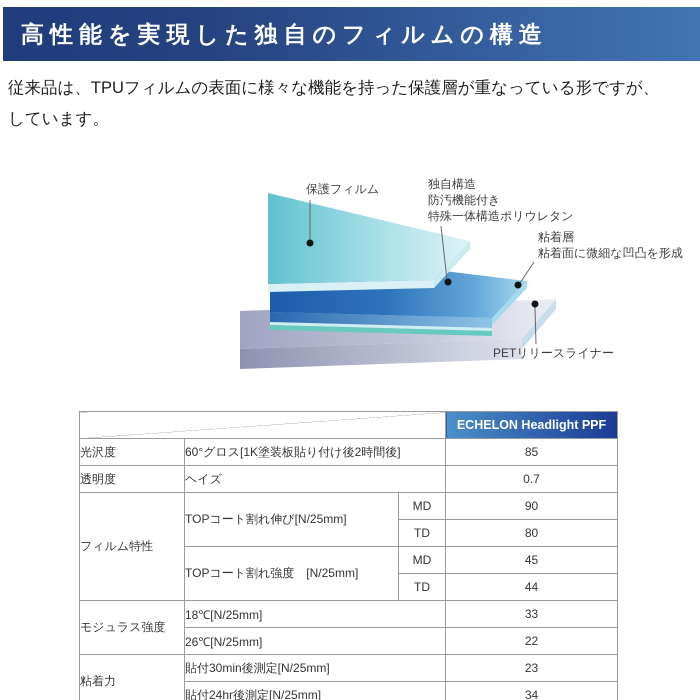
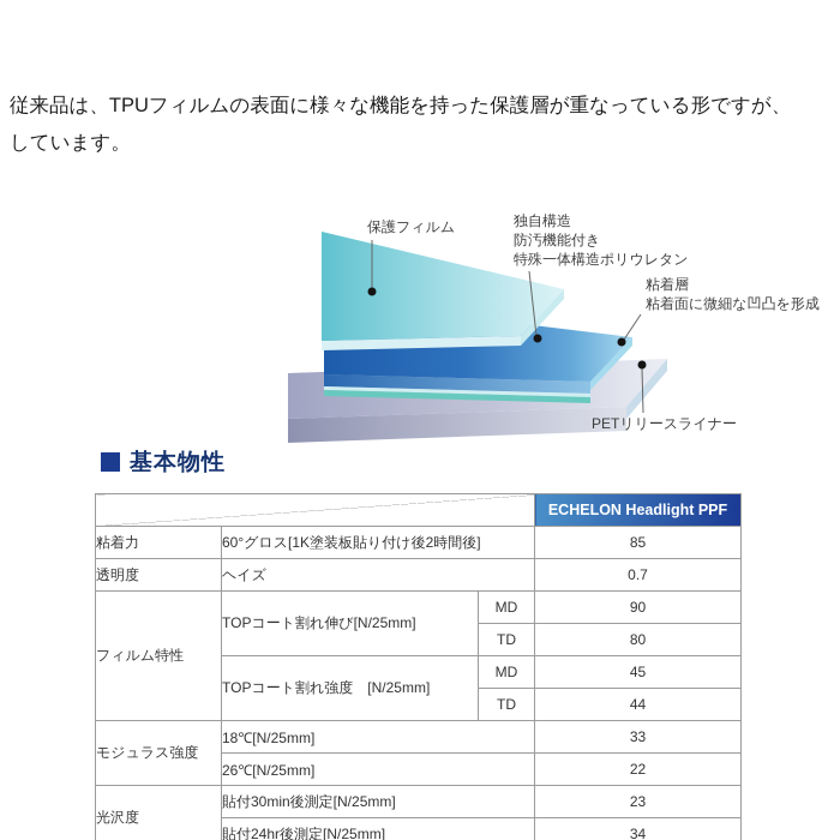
- 高性能を実現した独自のフィルムの構造
  従来品は、TPUフィルムの表面に様々な機能を持った保護層が重なっている形ですが、
  しています。
  保護フィルム
  独自構造
  防汚機能付き
  特殊一体構造ポリウレタン
  粘着層
  粘着面に微細な凹凸を形成
  PETリリースライナー
+ 基本物性
  	ECHELON Headlight PPF
- 光沢度	60°グロス[1K塗装板貼り付け後2時間後]	85
+ 粘着力	60°グロス[1K塗装板貼り付け後2時間後]	85
  透明度	ヘイズ	0.7
  フィルム特性	TOPコート割れ伸び[N/25mm]	MD	90
  TD	80
  TOPコート割れ強度 [N/25mm]	MD	45
  TD	44
  モジュラス強度	18℃[N/25mm]	33
  26℃[N/25mm]	22
- 粘着力	貼付30min後測定[N/25mm]	23
+ 光沢度	貼付30min後測定[N/25mm]	23
  貼付24hr後測定[N/25mm]	34
